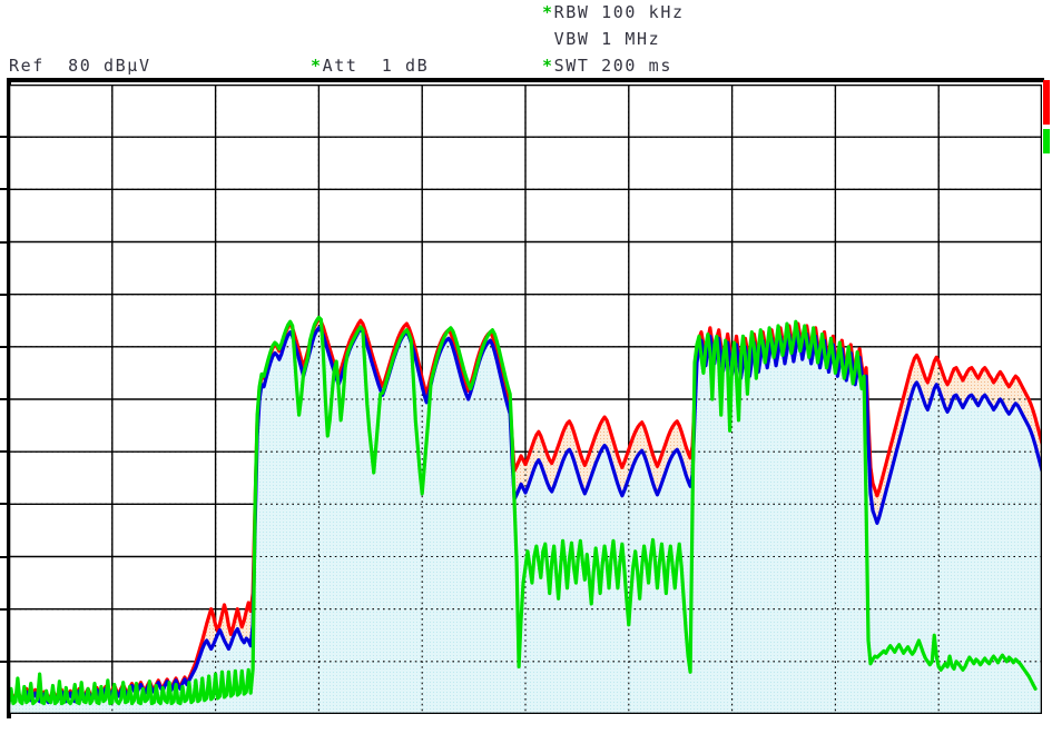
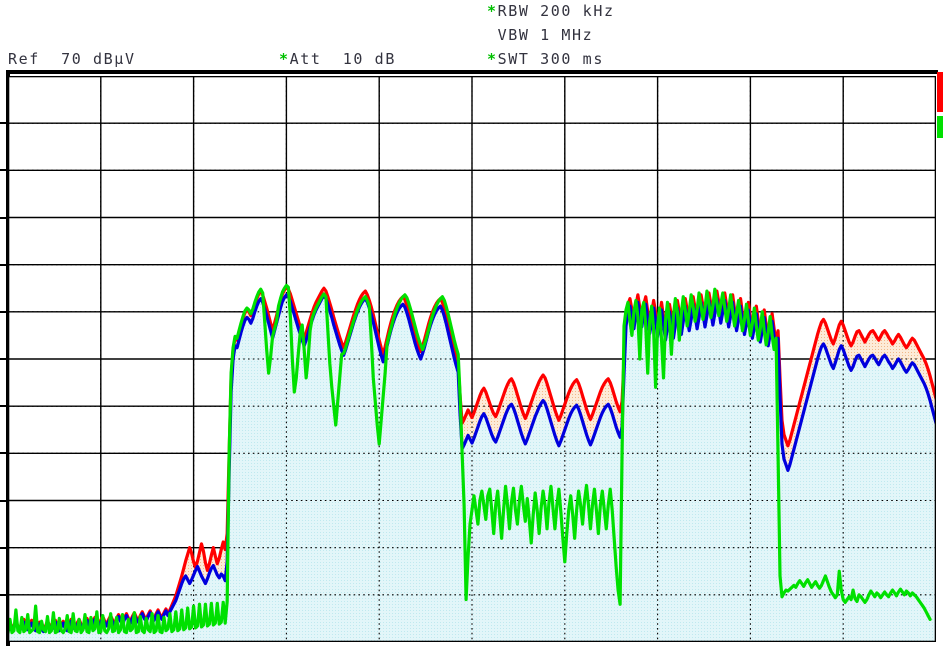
- *RBW 100 kHz
+ *RBW 200 kHz
  VBW 1 MHz
- *SWT 200 ms
+ *SWT 300 ms
- Ref 80 dBµV
+ Ref 70 dBµV
- *Att 1 dB
+ *Att 10 dB
